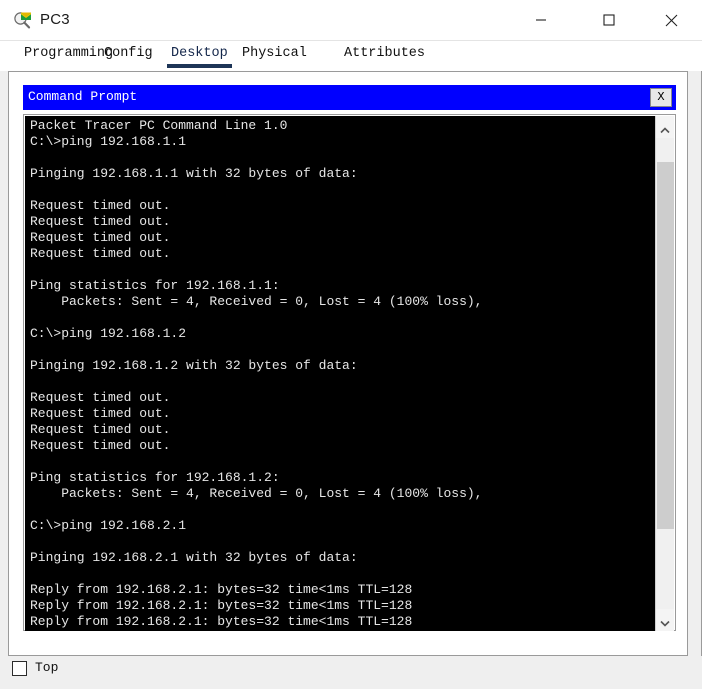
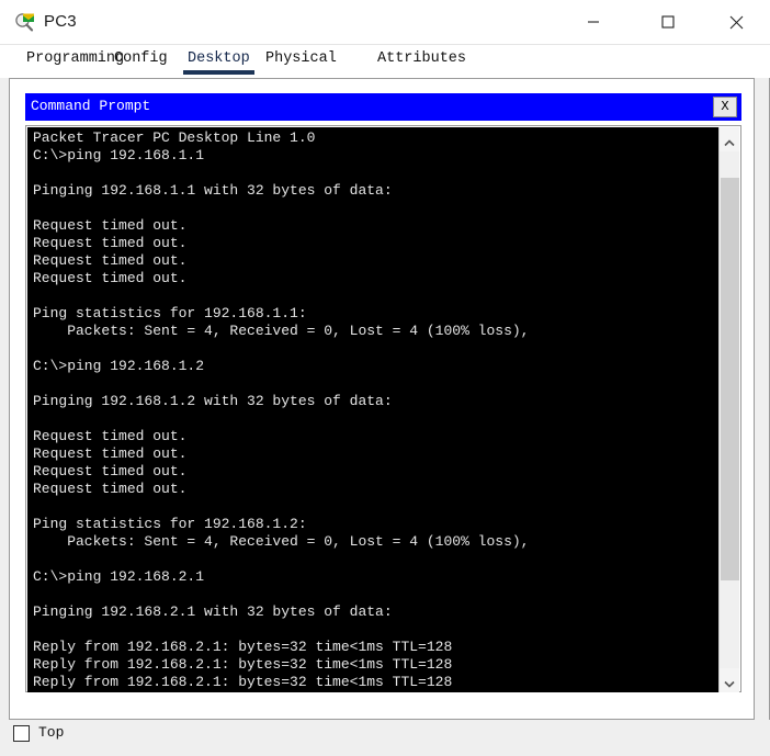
  PC3
  Programming
  Config
  Desktop
  Physical
  Attributes
  Command Prompt
  X
- Packet Tracer PC Command Line 1.0
+ Packet Tracer PC Desktop Line 1.0
  C:\>ping 192.168.1.1
  Pinging 192.168.1.1 with 32 bytes of data:
  Request timed out.
  Request timed out.
  Request timed out.
  Request timed out.
  Ping statistics for 192.168.1.1:
  Packets: Sent = 4, Received = 0, Lost = 4 (100% loss),
  C:\>ping 192.168.1.2
  Pinging 192.168.1.2 with 32 bytes of data:
  Request timed out.
  Request timed out.
  Request timed out.
  Request timed out.
  Ping statistics for 192.168.1.2:
  Packets: Sent = 4, Received = 0, Lost = 4 (100% loss),
  C:\>ping 192.168.2.1
  Pinging 192.168.2.1 with 32 bytes of data:
  Reply from 192.168.2.1: bytes=32 time<1ms TTL=128
  Reply from 192.168.2.1: bytes=32 time<1ms TTL=128
  Reply from 192.168.2.1: bytes=32 time<1ms TTL=128
  Top
